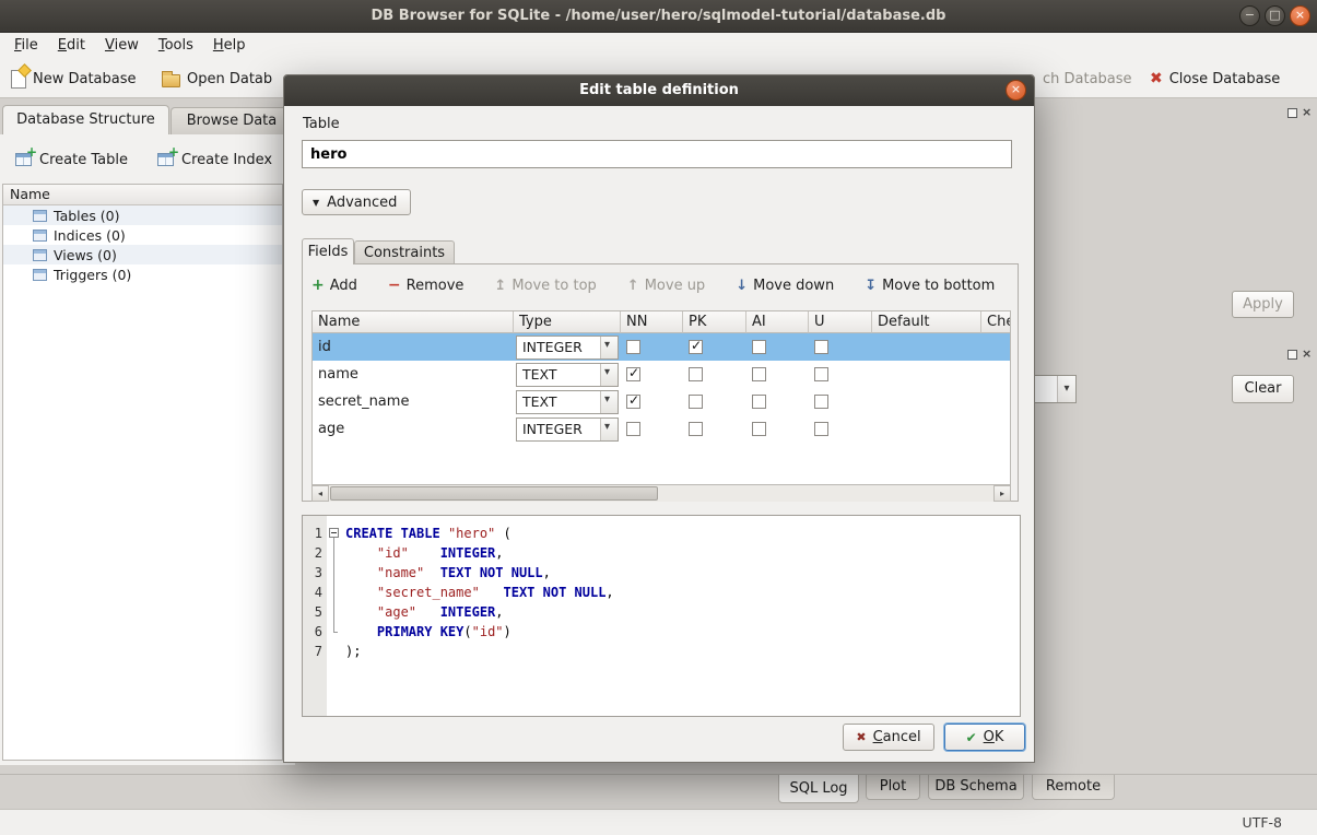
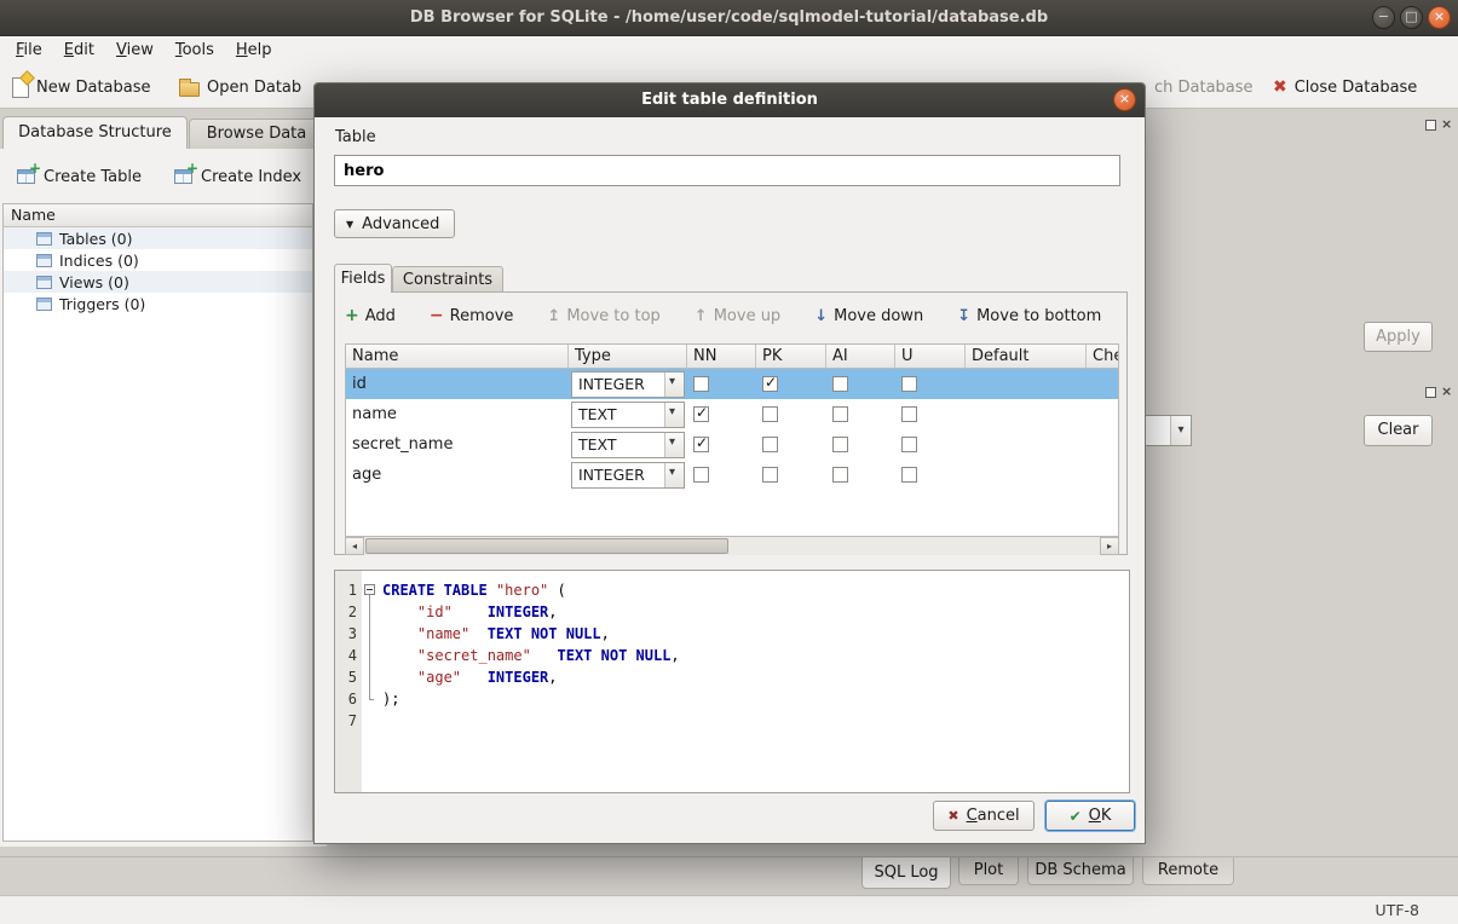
- DB Browser for SQLite - /home/user/hero/sqlmodel-tutorial/database.db
+ DB Browser for SQLite - /home/user/code/sqlmodel-tutorial/database.db
  −
  □
  ×
  File
  Edit
  View
  Tools
  Help
  New Database
  Open Datab
  ch Database
  ✖
  Close Database
  Database Structure
  Browse Data
  Create Table
  Create Index
  Name
  Tables (0)
  Indices (0)
  Views (0)
  Triggers (0)
  Apply
  ▾
  Clear
  ×
  ×
  SQL Log
  Plot
  DB Schema
  Remote
  UTF-8
  Edit table definition
  ×
  Table
  hero
  ▼
  Advanced
  Fields
  Constraints
  +
  Add
  −
  Remove
  ↥
  Move to top
  ↑
  Move up
  ↓
  Move down
  ↧
  Move to bottom
  Name
  Type
  NN
  PK
  AI
  U
  Default
  id
  INTEGER
  name
  TEXT
  secret_name
  TEXT
  age
  INTEGER
  ◂
  ▸
  1
  2
  3
  4
  5
  6
  7
  CREATE TABLE "hero" (
  "id" INTEGER,
  "name" TEXT NOT NULL,
  "secret_name" TEXT NOT NULL,
  "age" INTEGER,
- PRIMARY KEY("id")
  );
  ✖
  Cancel
  ✔
  OK
